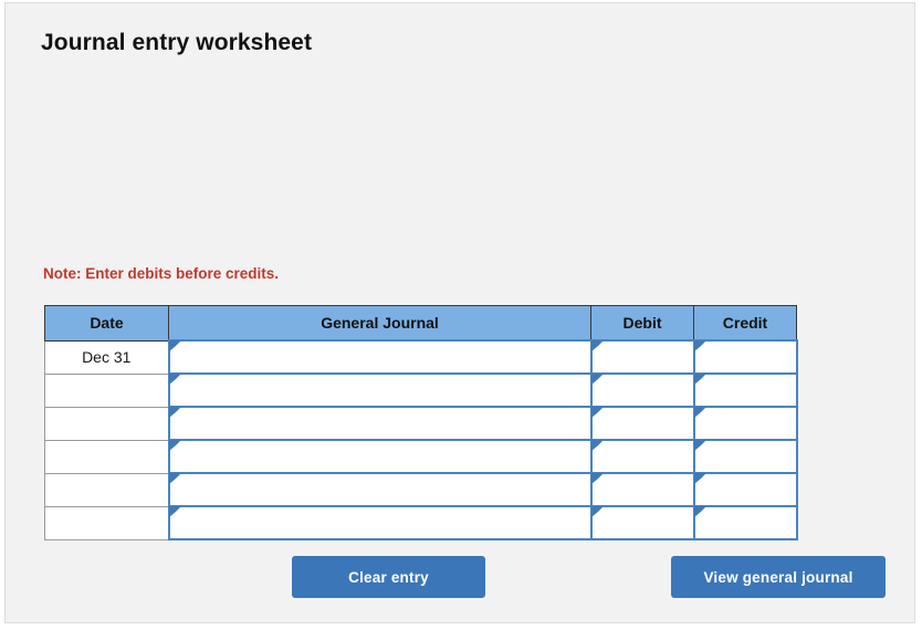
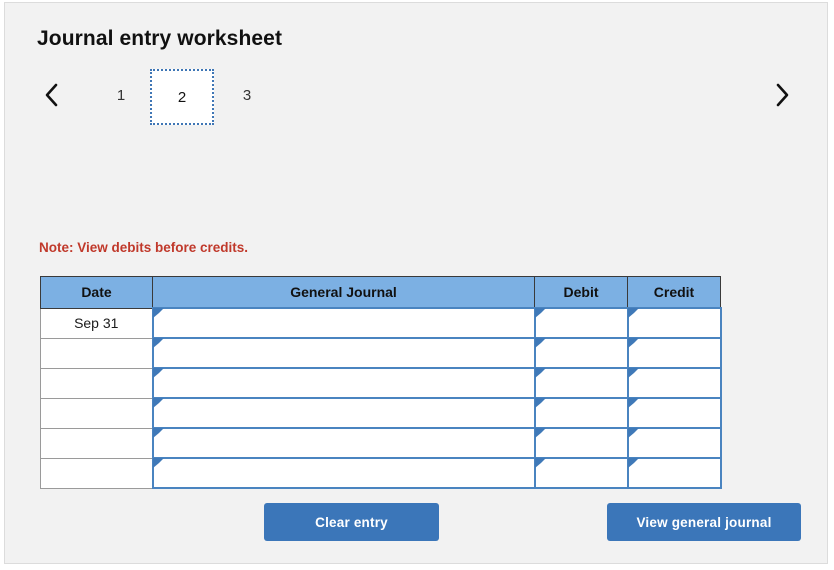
  Journal entry worksheet
+ 1
+ 2
+ 3
- Note: Enter debits before credits.
+ Note: View debits before credits.
  Date	General Journal	Debit	Credit
- Dec 31
+ Sep 31
  Clear entry
  View general journal
